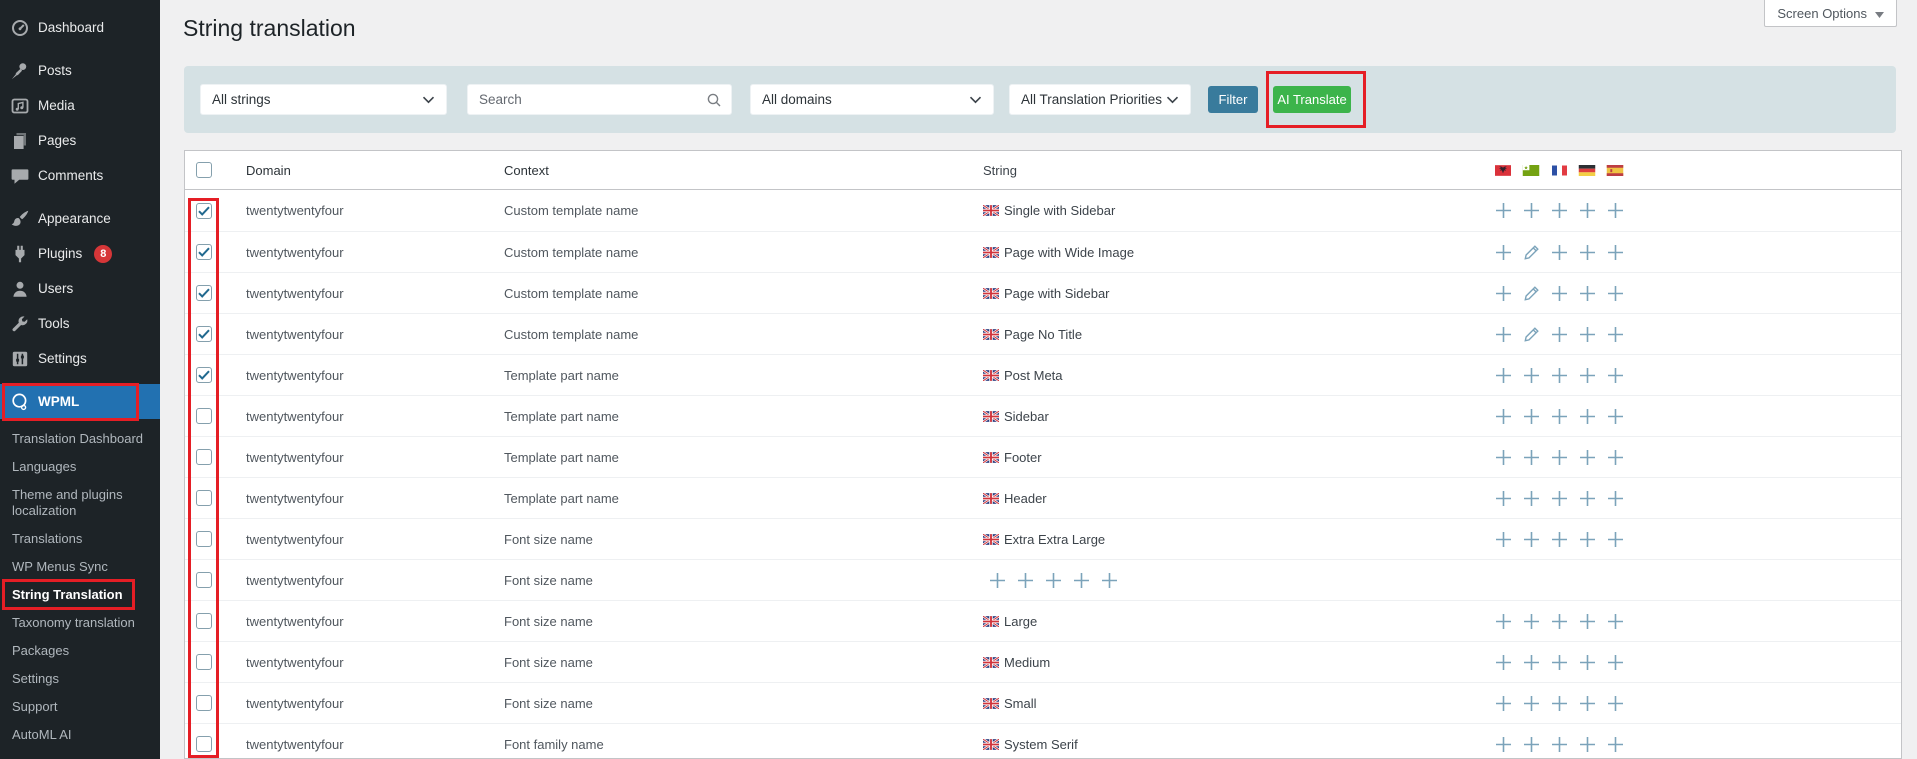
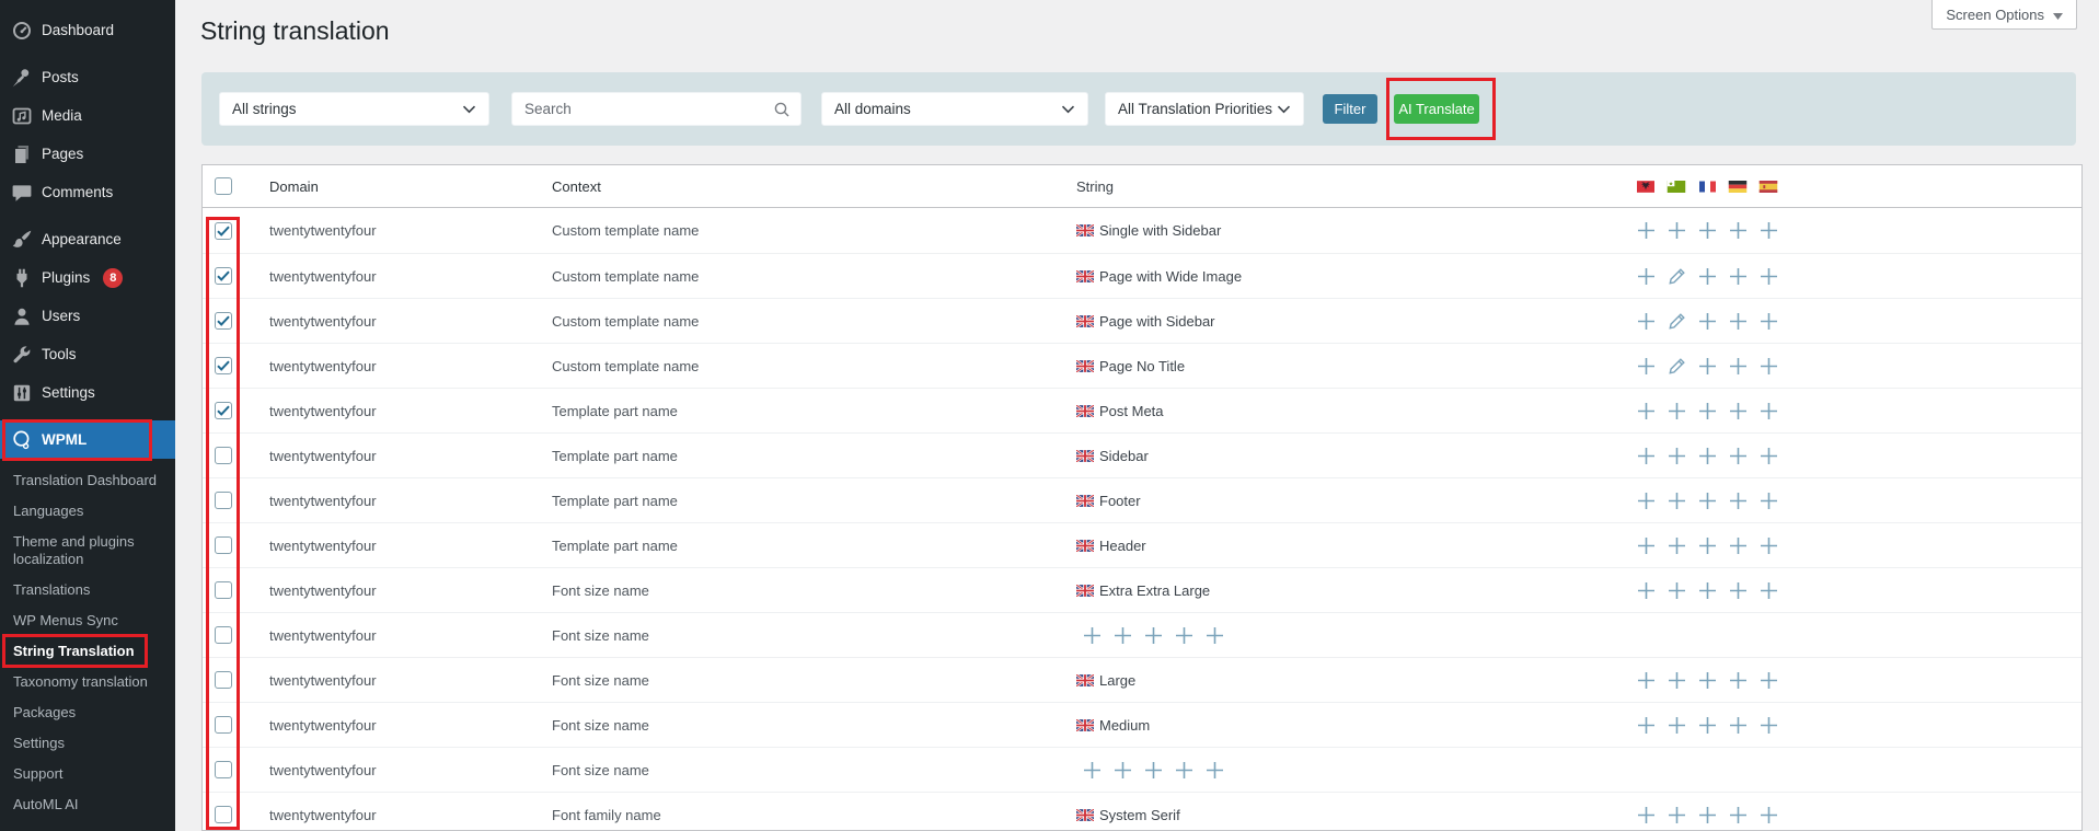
  Dashboard
  Posts
  Media
  Pages
  Comments
  Appearance
  Plugins
  8
  Users
  Tools
  Settings
  WPML
  Translation Dashboard
  Languages
  Theme and plugins localization
  Translations
  WP Menus Sync
  String Translation
  Taxonomy translation
  Packages
  Settings
  Support
  AutoML AI
  Screen Options
  String translation
  All strings
  Search
  All domains
  All Translation Priorities
  Filter
  AI Translate
  Domain
  Context
  String
  twentytwentyfour
  Custom template name
  Single with Sidebar
  twentytwentyfour
  Custom template name
  Page with Wide Image
  twentytwentyfour
  Custom template name
  Page with Sidebar
  twentytwentyfour
  Custom template name
  Page No Title
  twentytwentyfour
  Template part name
  Post Meta
  twentytwentyfour
  Template part name
  Sidebar
  twentytwentyfour
  Template part name
  Footer
  twentytwentyfour
  Template part name
  Header
  twentytwentyfour
  Font size name
  Extra Extra Large
  twentytwentyfour
  Font size name
  twentytwentyfour
  Font size name
  Large
  twentytwentyfour
  Font size name
  Medium
  twentytwentyfour
  Font size name
- Small
  twentytwentyfour
  Font family name
  System Serif
